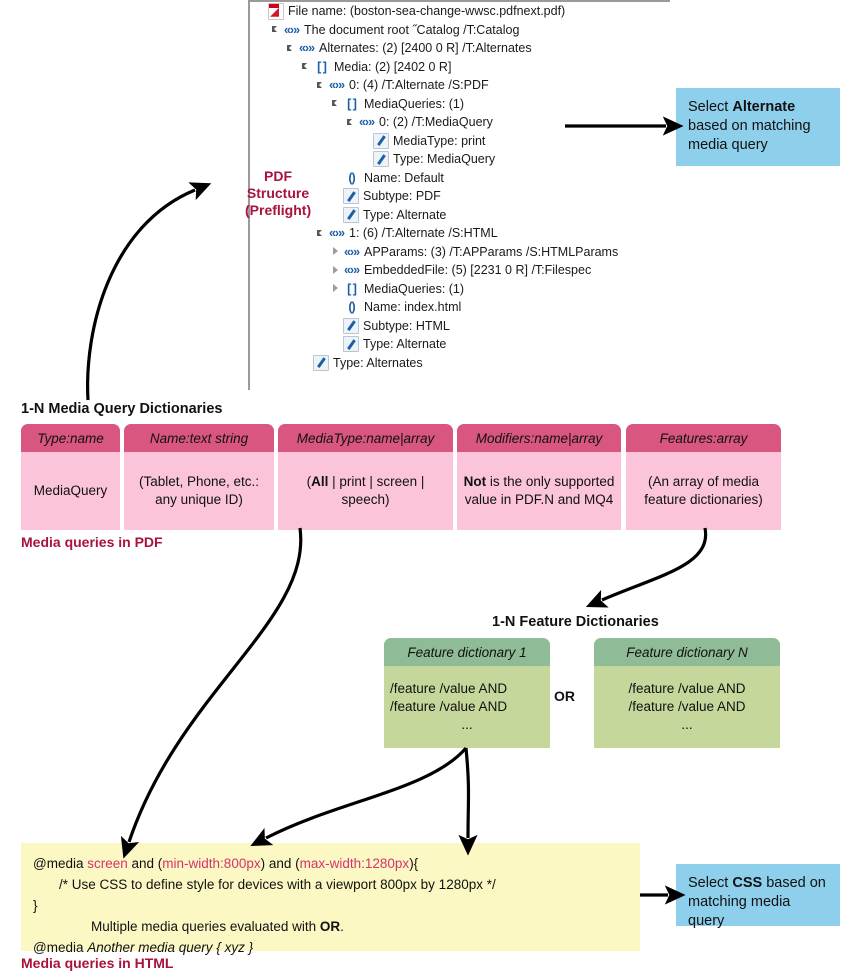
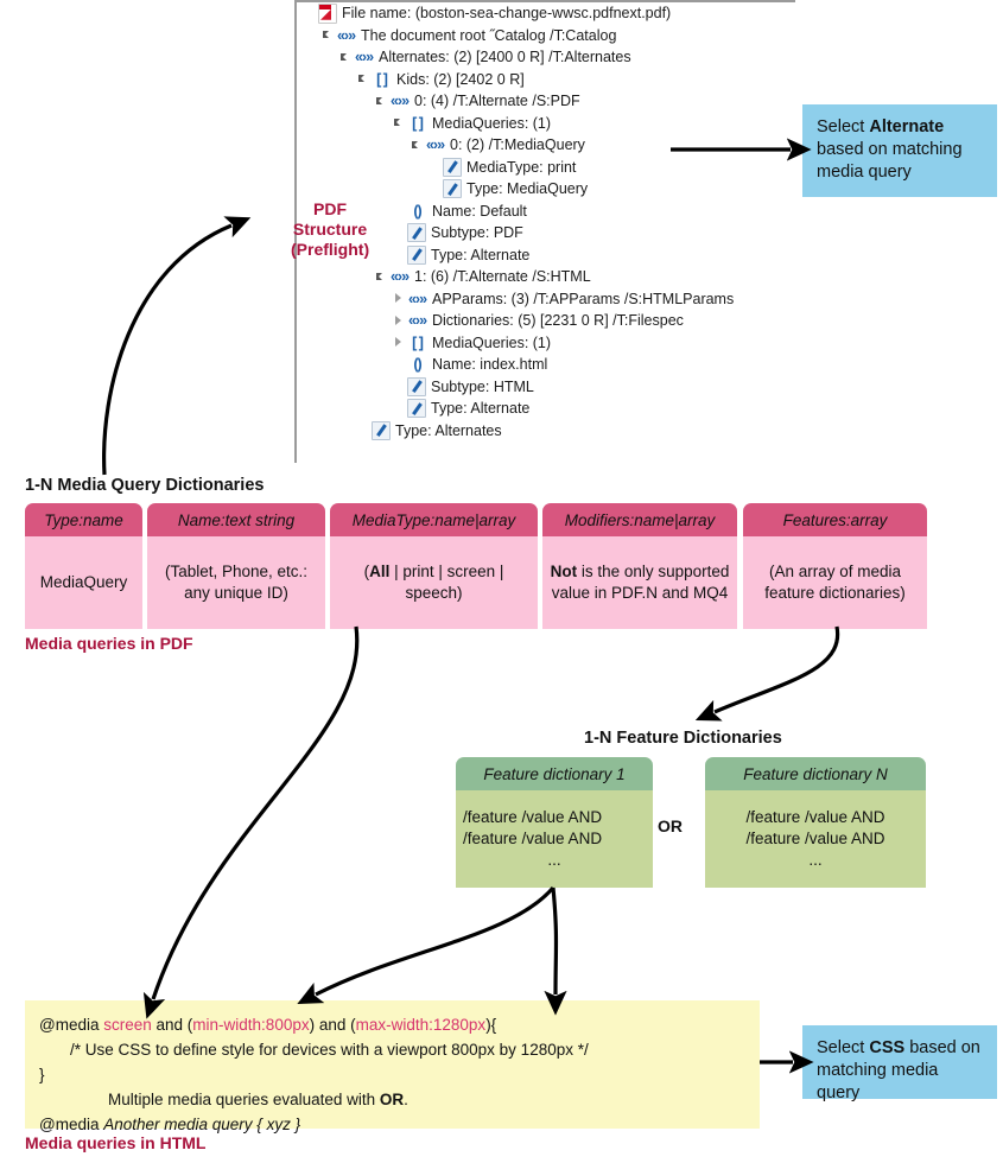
  File name: (boston-sea-change-wwsc.pdfnext.pdf)
  «›»
  The document root ˝Catalog /T:Catalog
  «›»
  Alternates: (2) [2400 0 R] /T:Alternates
  [ ]
- Media: (2) [2402 0 R]
+ Kids: (2) [2402 0 R]
  «›»
  0: (4) /T:Alternate /S:PDF
  [ ]
  MediaQueries: (1)
  «›»
  0: (2) /T:MediaQuery
  MediaType: print
  Type: MediaQuery
  ()
  Name: Default
  Subtype: PDF
  Type: Alternate
  «›»
  1: (6) /T:Alternate /S:HTML
  «›»
  APParams: (3) /T:APParams /S:HTMLParams
  «›»
- EmbeddedFile: (5) [2231 0 R] /T:Filespec
+ Dictionaries: (5) [2231 0 R] /T:Filespec
  [ ]
  MediaQueries: (1)
  ()
  Name: index.html
  Subtype: HTML
  Type: Alternate
  Type: Alternates
  PDF
  Structure
  (Preflight)
  Select Alternate
  based on matching
  media query
  1-N Media Query Dictionaries
  Type:name
  MediaQuery
  Name:text string
  (Tablet, Phone, etc.: any unique ID)
  MediaType:name|array
  (All | print | screen | speech)
  Modifiers:name|array
  Not is the only supported value in PDF.N and MQ4
  Features:array
  (An array of media feature dictionaries)
  Media queries in PDF
  1-N Feature Dictionaries
  Feature dictionary 1
  /feature /value AND
  /feature /value AND
  ...
  OR
  Feature dictionary N
  /feature /value AND
  /feature /value AND
  ...
  @media screen and (min-width:800px) and (max-width:1280px){
  /* Use CSS to define style for devices with a viewport 800px by 1280px */
  }
  Multiple media queries evaluated with OR.
  @media Another media query { xyz }
  Select CSS based on
  matching media query
  Media queries in HTML
